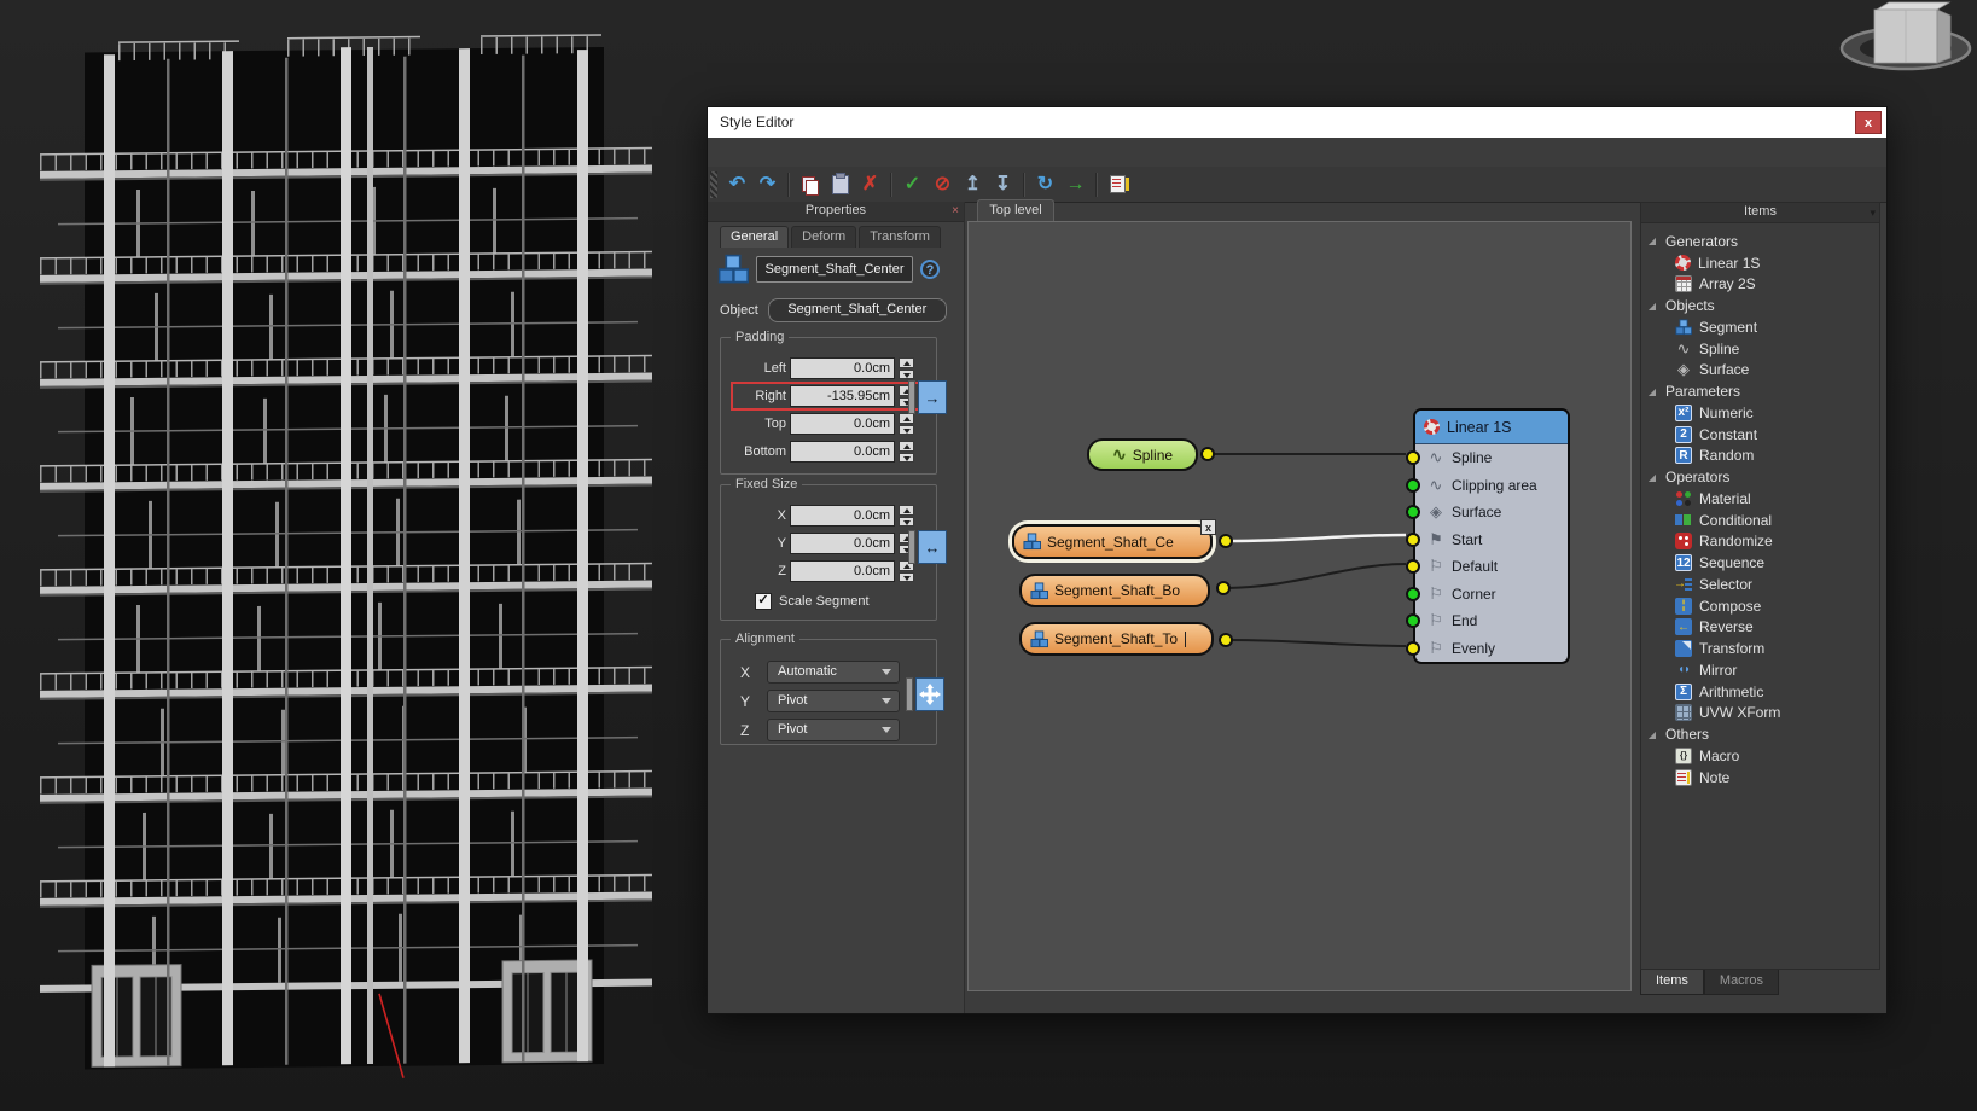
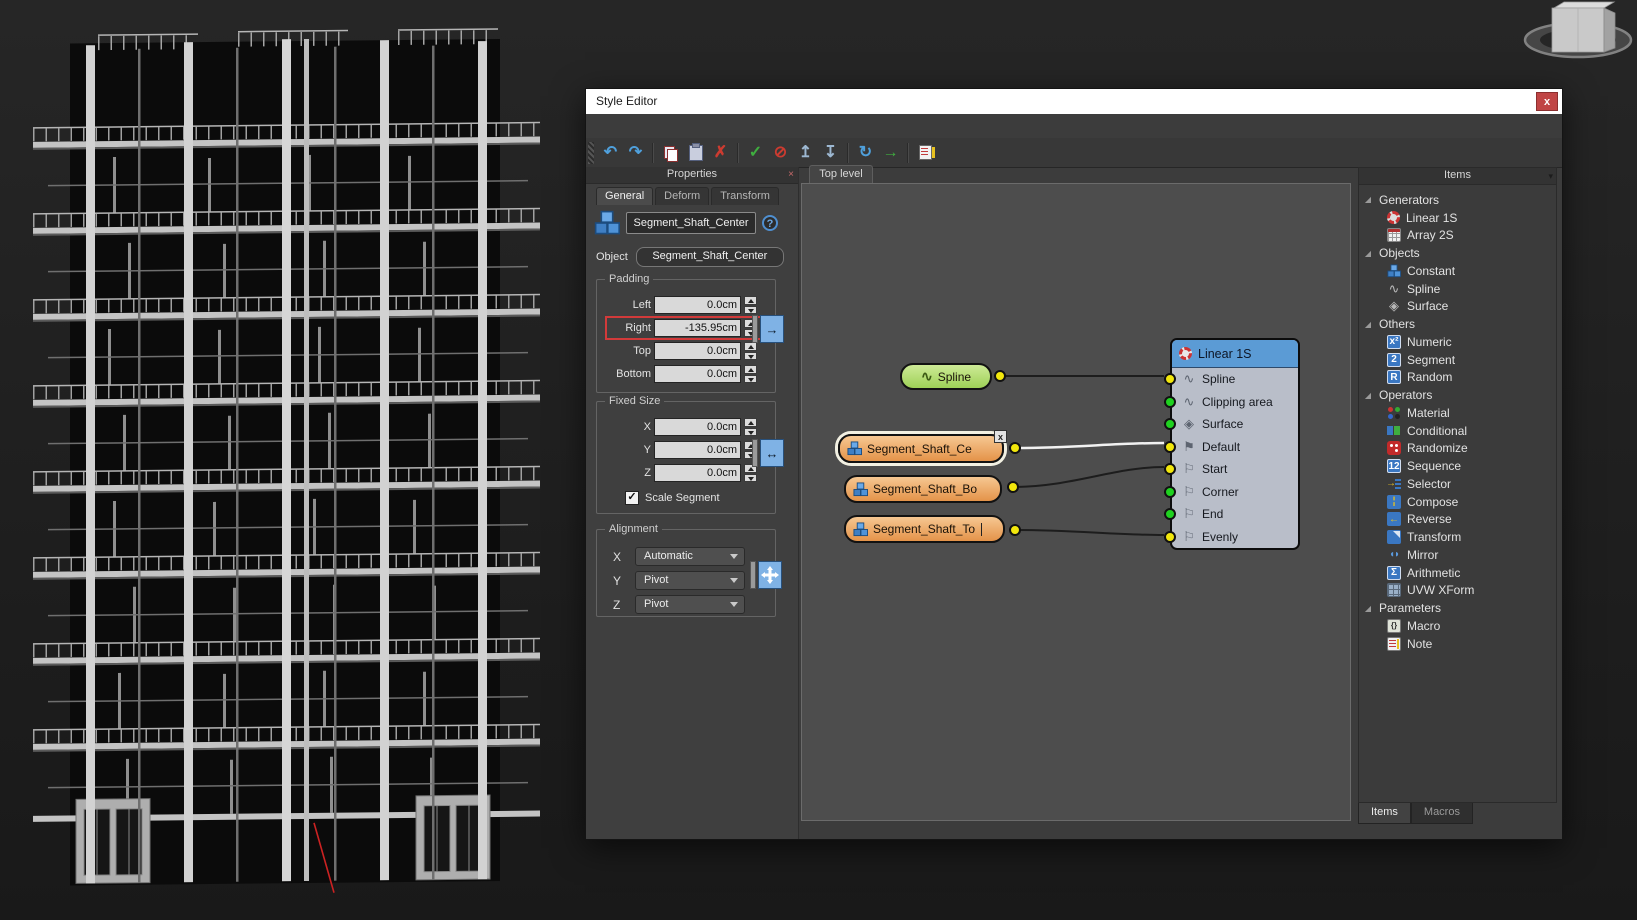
  Style Editor
  x
  ↶
  ↷
  ✗
  ✓
  ⊘
  ↥
  ↧
  ↻
  →
  Properties
  ×
  General
  Deform
  Transform
  Segment_Shaft_Center
  ?
  Object
  Segment_Shaft_Center
  Padding
  Left
  0.0cm
  Right
  -135.95cm
  Top
  0.0cm
  Bottom
  0.0cm
  →
  Fixed Size
  X
  0.0cm
  Y
  0.0cm
  Z
  0.0cm
  ✓
  Scale Segment
  ↔
  Alignment
  X
  Automatic
  Y
  Pivot
  Z
  Pivot
  Top level
  ∿
  Spline
  Segment_Shaft_Ce
  x
  Segment_Shaft_Bo
  Segment_Shaft_To
  Linear 1S
  ∿
  Spline
  ∿
  Clipping area
  ◈
  Surface
  ⚑
- Start
+ Default
  ⚐
- Default
+ Start
  ⚐
  Corner
  ⚐
  End
  ⚐
  Evenly
  Items
  ◢
  Generators
  Linear 1S
  Array 2S
  ◢
  Objects
- Segment
+ Constant
  ∿
  Spline
  ◈
  Surface
  ◢
- Parameters
+ Others
  x²
  Numeric
  2
- Constant
+ Segment
  R
  Random
  ◢
  Operators
  Material
  Conditional
  Randomize
  12
  Sequence
  Selector
  ¦
  Compose
  ←
  Reverse
  Transform
  ◖◗
  Mirror
  Σ
  Arithmetic
  UVW XForm
  ◢
- Others
+ Parameters
  {}
  Macro
  Note
  Items
  Macros
